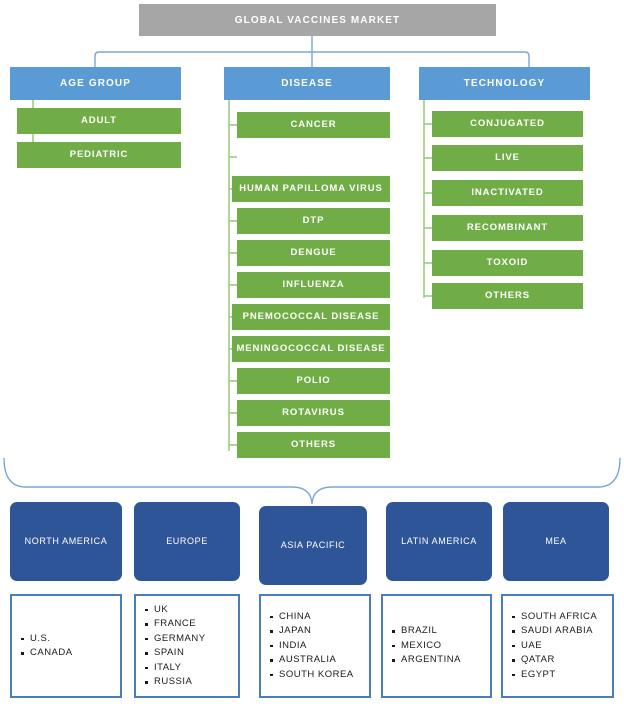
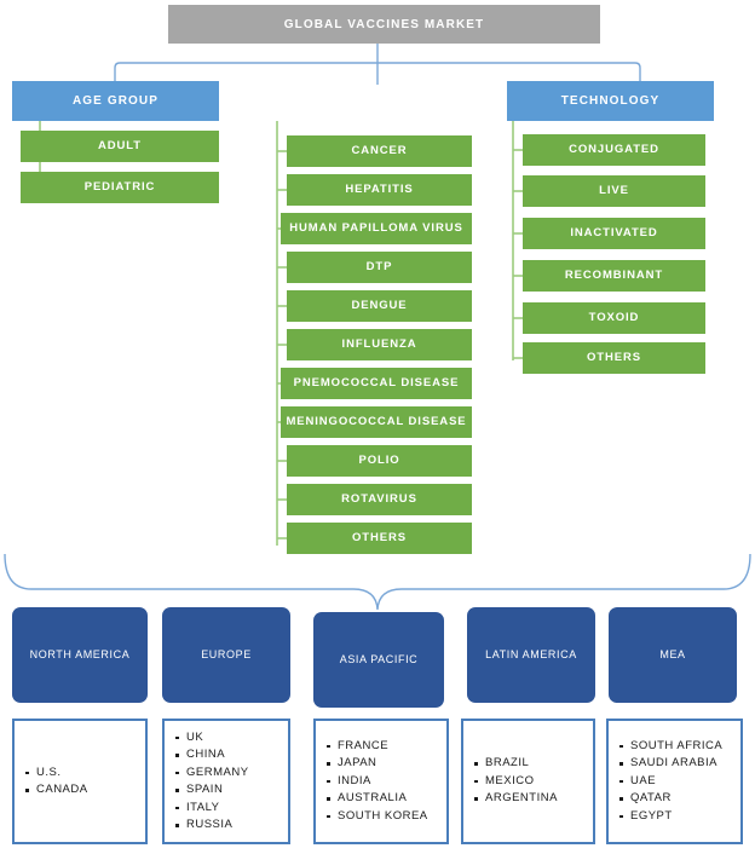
  GLOBAL VACCINES MARKET
  AGE GROUP
  ADULT
  PEDIATRIC
- DISEASE
  CANCER
+ HEPATITIS
  HUMAN PAPILLOMA VIRUS
  DTP
  DENGUE
  INFLUENZA
  PNEMOCOCCAL DISEASE
  MENINGOCOCCAL DISEASE
  POLIO
  ROTAVIRUS
  OTHERS
  TECHNOLOGY
  CONJUGATED
  LIVE
  INACTIVATED
  RECOMBINANT
  TOXOID
  OTHERS
  NORTH AMERICA
  EUROPE
  ASIA PACIFIC
  LATIN AMERICA
  MEA
  U.S.
  CANADA
  UK
- FRANCE
+ CHINA
  GERMANY
  SPAIN
  ITALY
  RUSSIA
- CHINA
+ FRANCE
  JAPAN
  INDIA
  AUSTRALIA
  SOUTH KOREA
  BRAZIL
  MEXICO
  ARGENTINA
  SOUTH AFRICA
  SAUDI ARABIA
  UAE
  QATAR
  EGYPT
